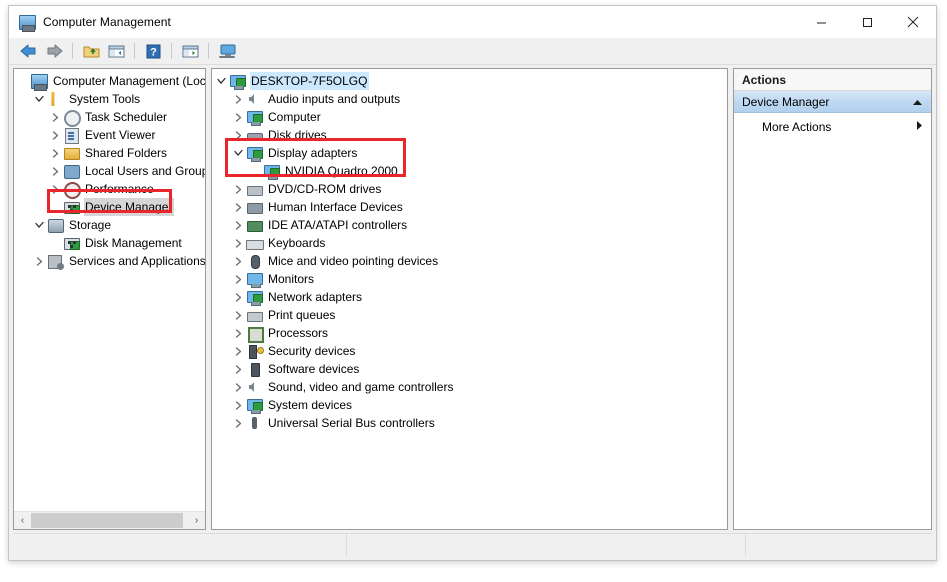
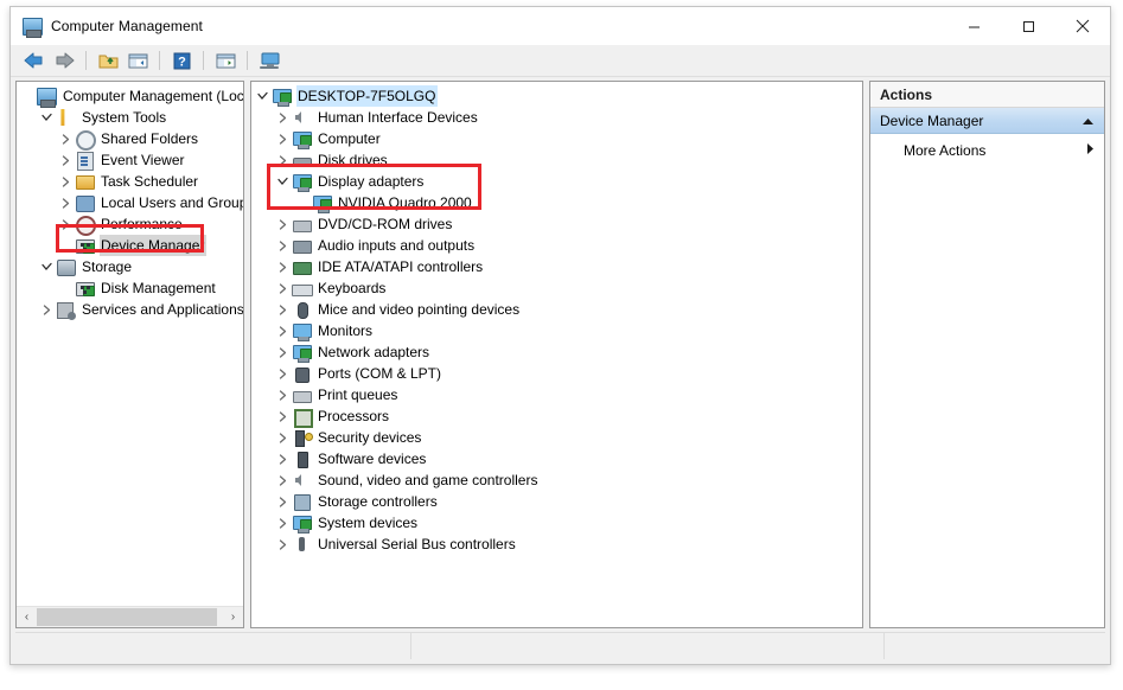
  Computer Management
  ?
  Computer Management (Loc
  System Tools
- Task Scheduler
+ Shared Folders
  Event Viewer
- Shared Folders
+ Task Scheduler
  Local Users and Grou
  Performance
  Device Manager
  Storage
  Disk Management
  Services and Applications
  ‹
  ›
  DESKTOP-7F5OLGQ
- Audio inputs and outputs
+ Human Interface Devices
  Computer
  Disk drives
  Display adapters
  NVIDIA Quadro 2000
  DVD/CD-ROM drives
- Human Interface Devices
+ Audio inputs and outputs
  IDE ATA/ATAPI controllers
  Keyboards
  Mice and video pointing devices
  Monitors
  Network adapters
+ Ports (COM & LPT)
  Print queues
  Processors
  Security devices
  Software devices
  Sound, video and game controllers
+ Storage controllers
  System devices
  Universal Serial Bus controllers
  Actions
  Device Manager
  More Actions
